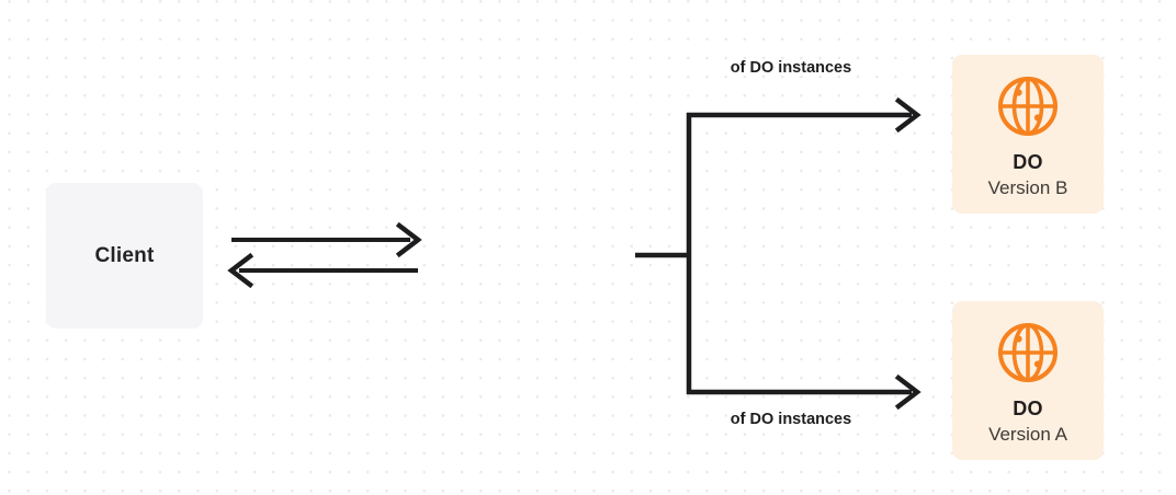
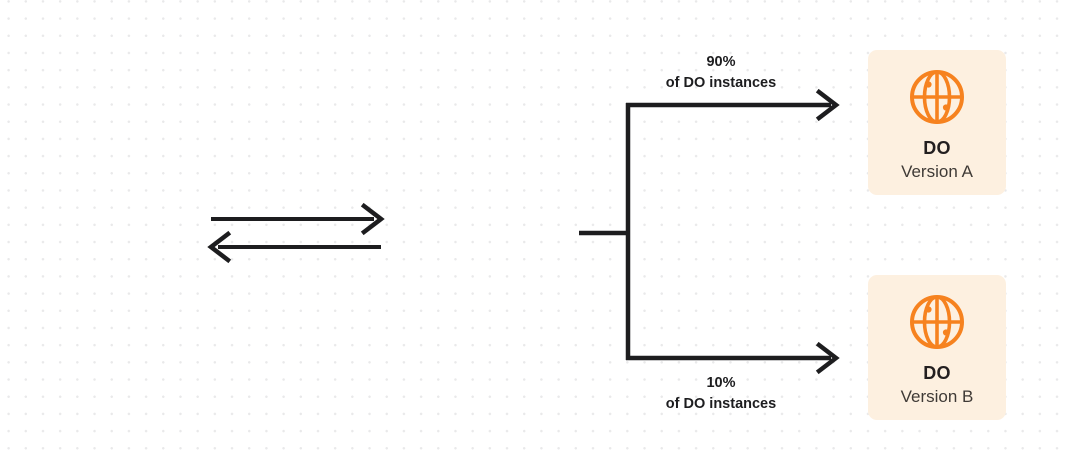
- Client
  DO
- Version B
+ Version A
  DO
- Version A
+ Version B
+ 90%
  of DO instances
+ 10%
  of DO instances
